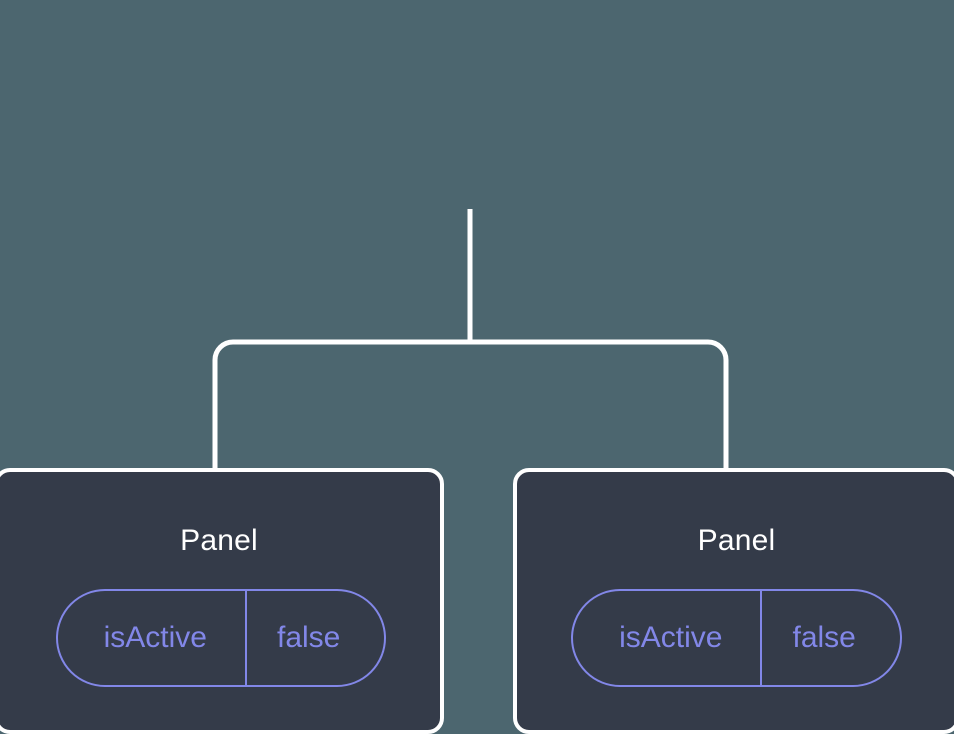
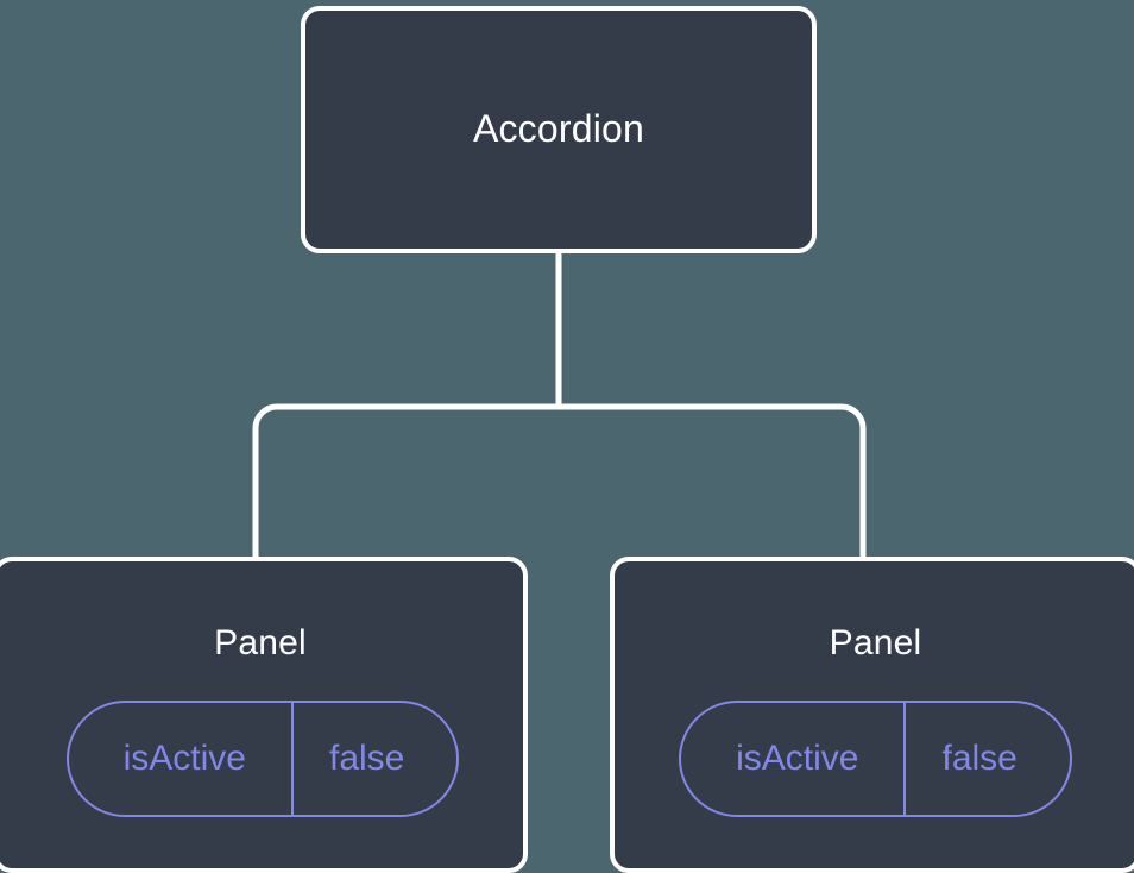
+ Accordion
  Panel
  isActive
  false
  Panel
  isActive
  false
